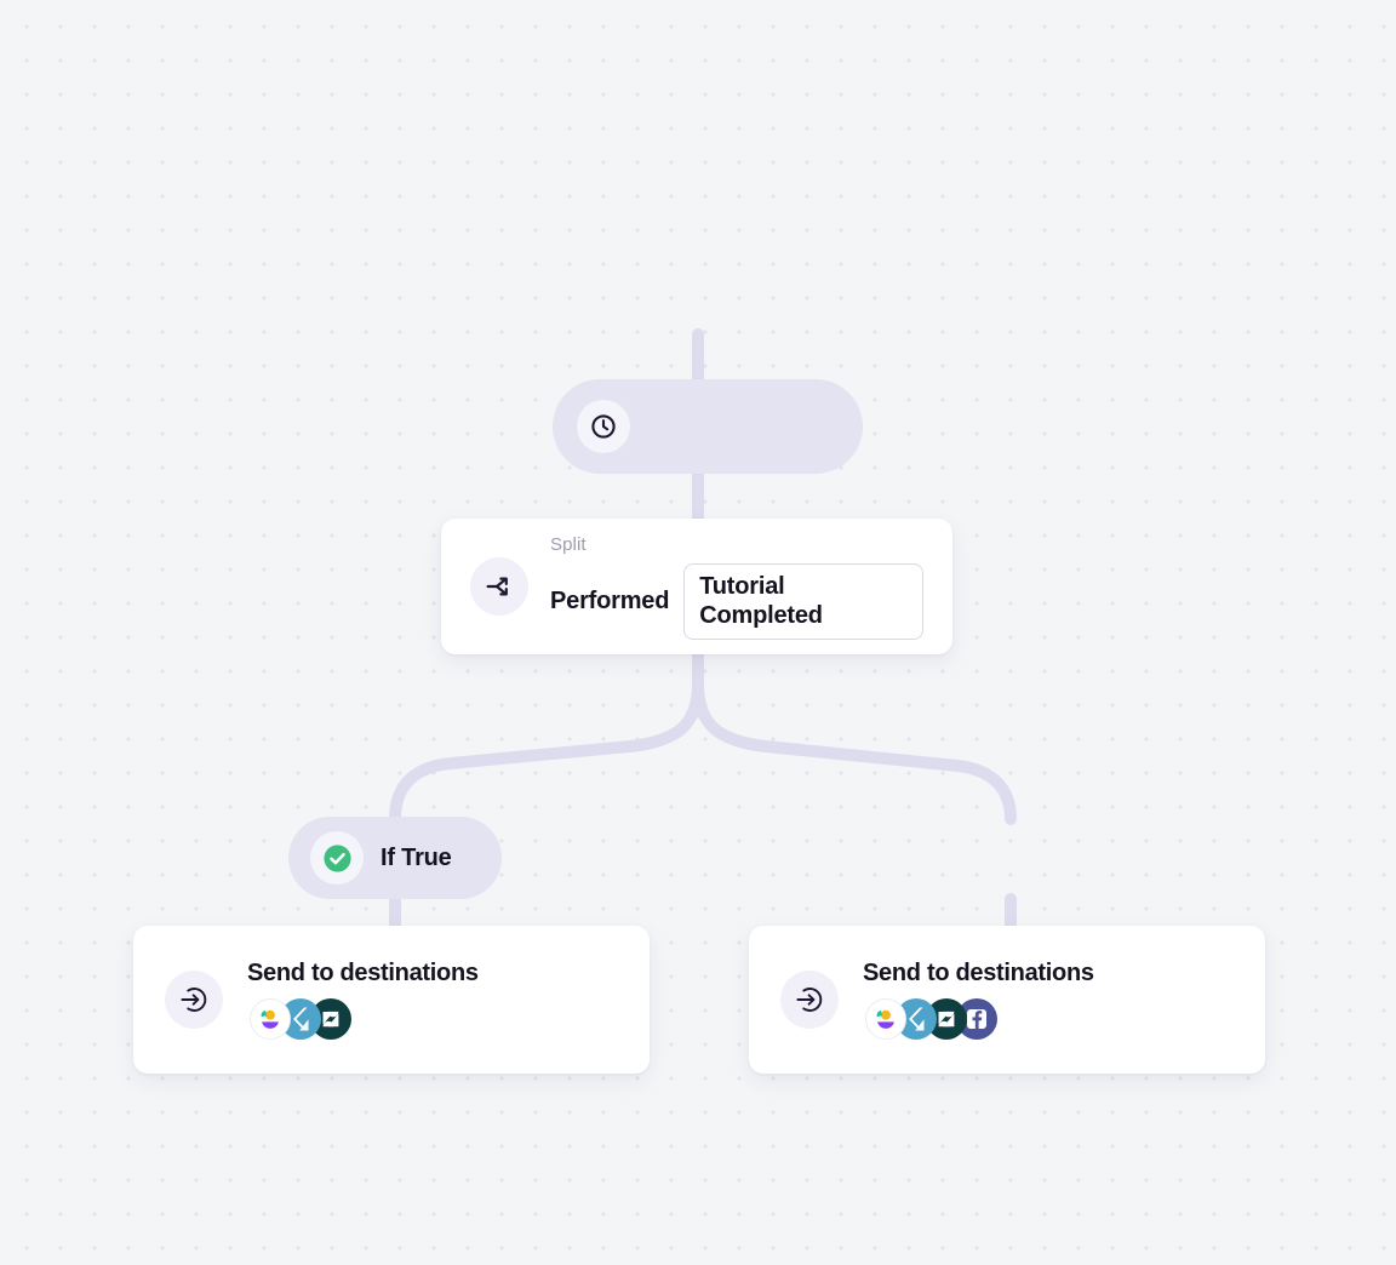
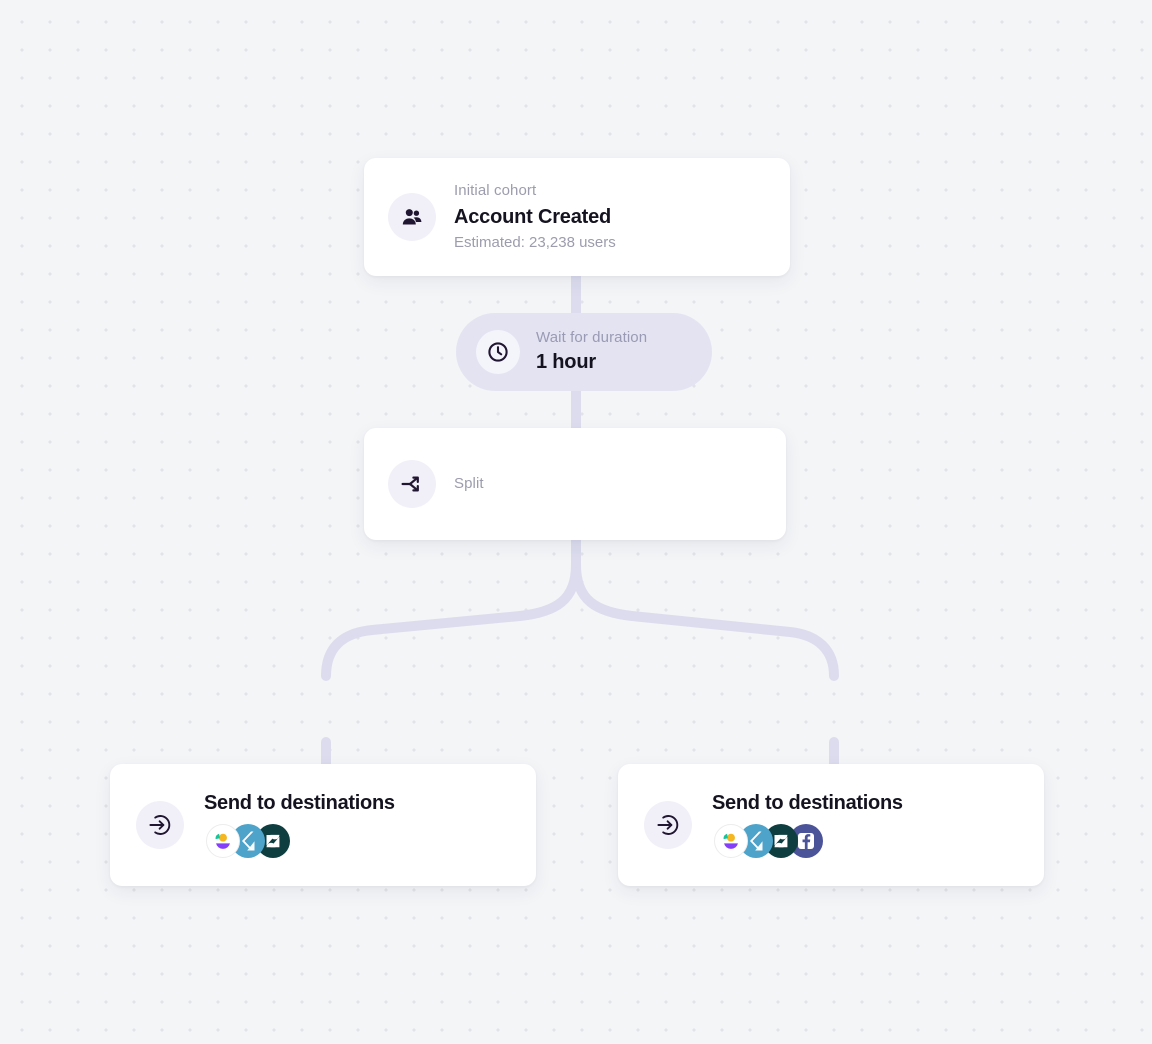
+ Initial cohort
+ Account Created
+ Estimated: 23,238 users
+ Wait for duration
+ 1 hour
  Split
- Performed
- Tutorial Completed
- If True
  Send to destinations
  Send to destinations
